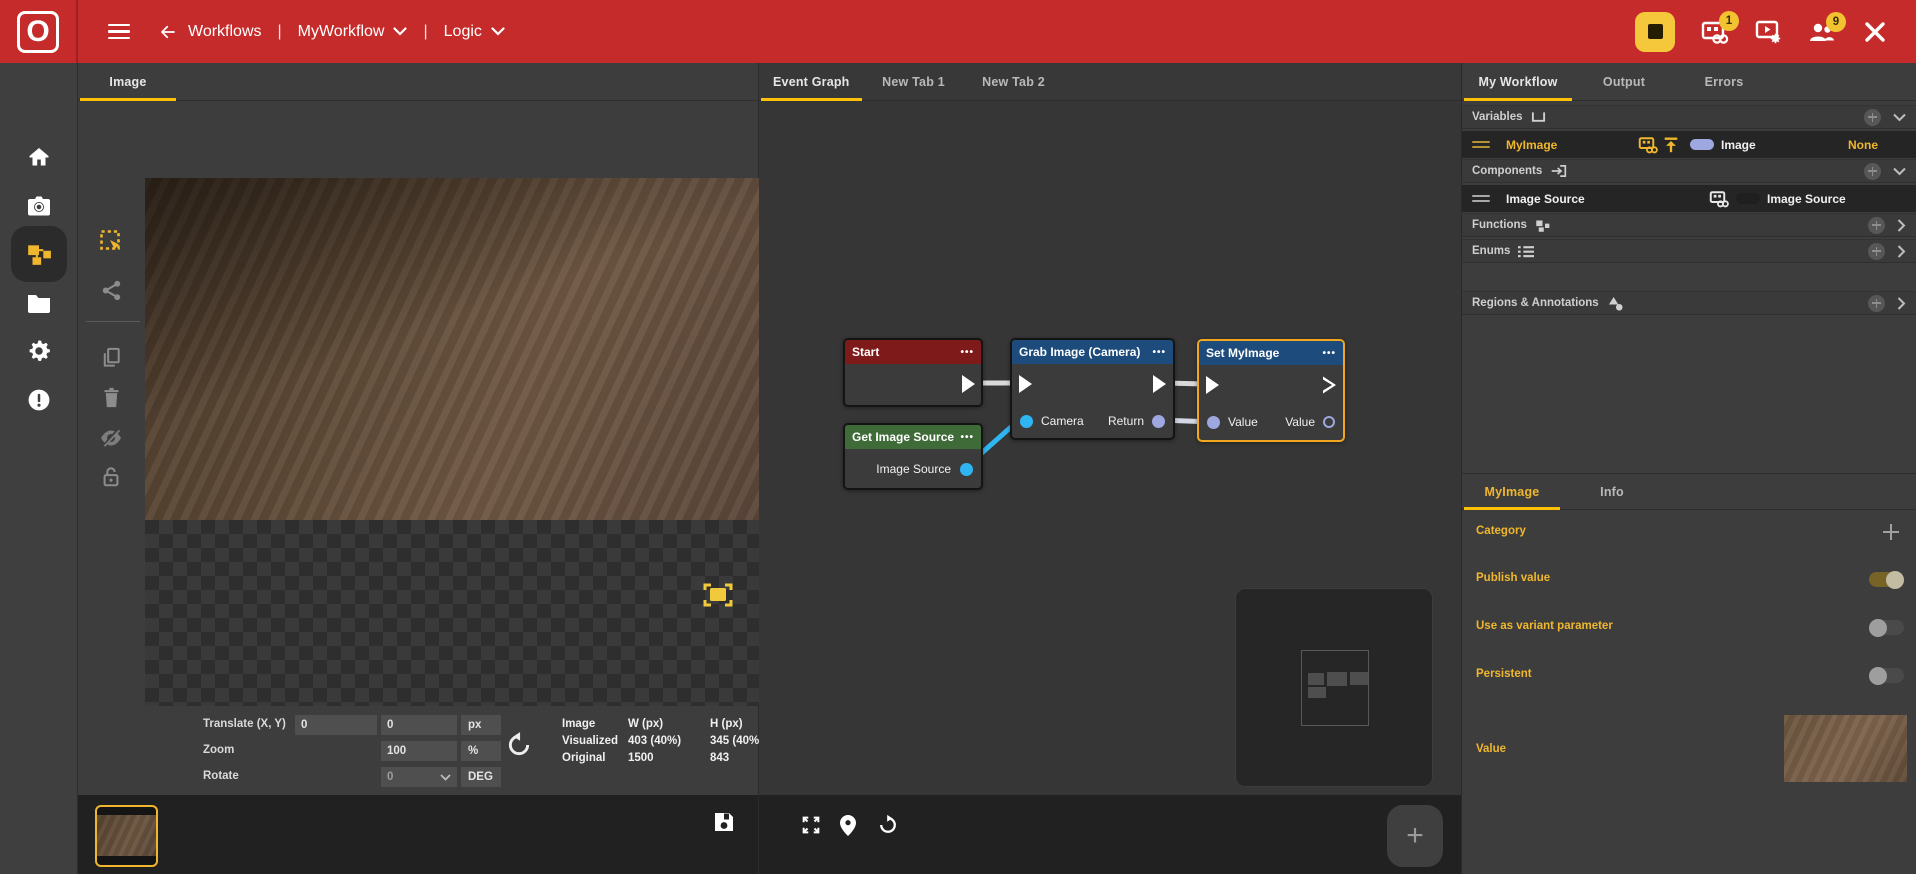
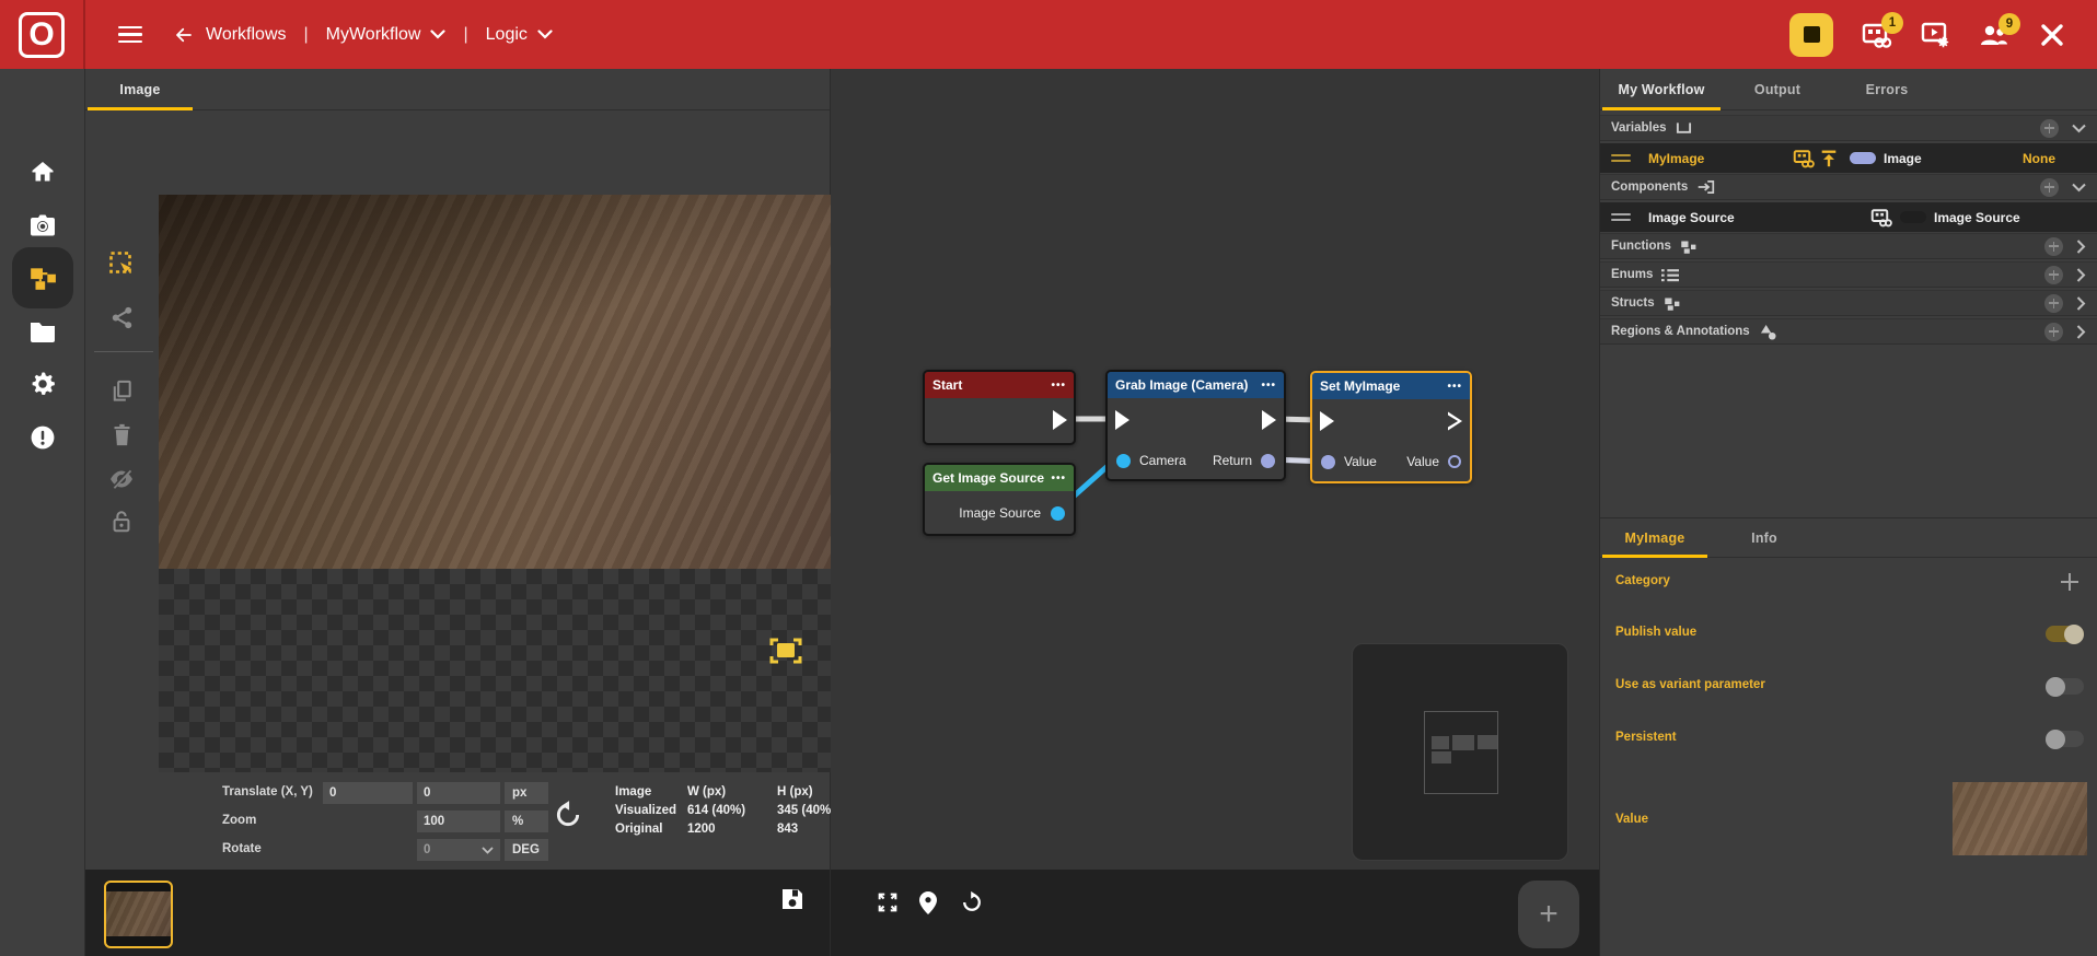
  O
  Workflows
  |
  MyWorkflow
  |
  Logic
  1
  9
  Image
  Translate (X, Y)
  0
  0
  px
  Zoom
  100
  %
  Rotate
  0
  DEG
  Image
  W (px)
  H (px)
  Visualized
- 403 (40%)
+ 614 (40%)
  345 (40%
  Original
- 1500
+ 1200
  843
- Event Graph
- New Tab 1
- New Tab 2
  Start
  •••
  Get Image Source
  •••
  Image Source
  Grab Image (Camera)
  •••
  Camera
  Return
  Set MyImage
  •••
  Value
  Value
  +
  My Workflow
  Output
  Errors
  Variables
  MyImage
  Image
  None
  Components
  Image Source
  Image Source
  Functions
  Enums
+ Structs
  Regions & Annotations
  MyImage
  Info
  Category
  Publish value
  Use as variant parameter
  Persistent
  Value
